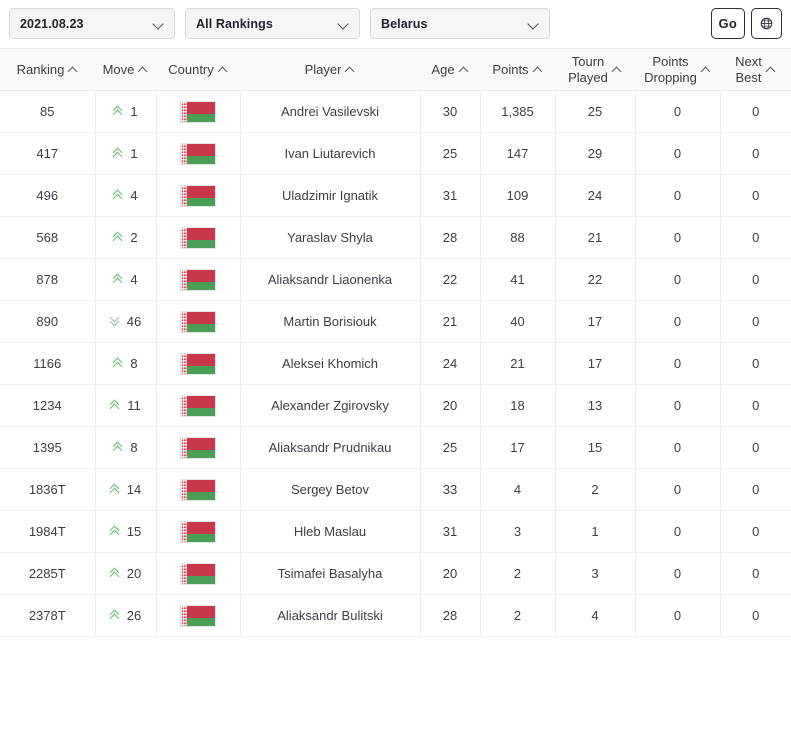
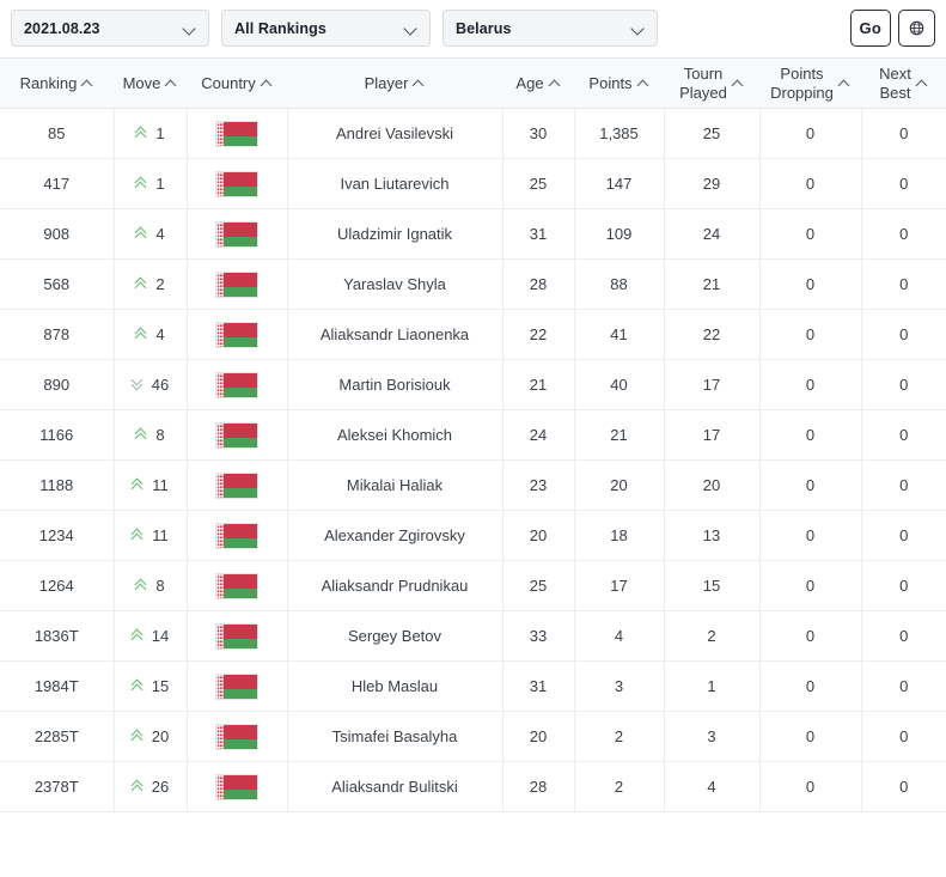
  2021.08.23
  All Rankings
  Belarus
  Go
  Ranking	Move	Country	Player	Age	Points	Tourn Played	Points Dropping	Next Best
  85	1		Andrei Vasilevski	30	1,385	25	0	0
  417	1		Ivan Liutarevich	25	147	29	0	0
- 496	4		Uladzimir Ignatik	31	109	24	0	0
+ 908	4		Uladzimir Ignatik	31	109	24	0	0
  568	2		Yaraslav Shyla	28	88	21	0	0
  878	4		Aliaksandr Liaonenka	22	41	22	0	0
  890	46		Martin Borisiouk	21	40	17	0	0
  1166	8		Aleksei Khomich	24	21	17	0	0
+ 1188	11		Mikalai Haliak	23	20	20	0	0
  1234	11		Alexander Zgirovsky	20	18	13	0	0
- 1395	8		Aliaksandr Prudnikau	25	17	15	0	0
+ 1264	8		Aliaksandr Prudnikau	25	17	15	0	0
  1836T	14		Sergey Betov	33	4	2	0	0
  1984T	15		Hleb Maslau	31	3	1	0	0
  2285T	20		Tsimafei Basalyha	20	2	3	0	0
  2378T	26		Aliaksandr Bulitski	28	2	4	0	0
